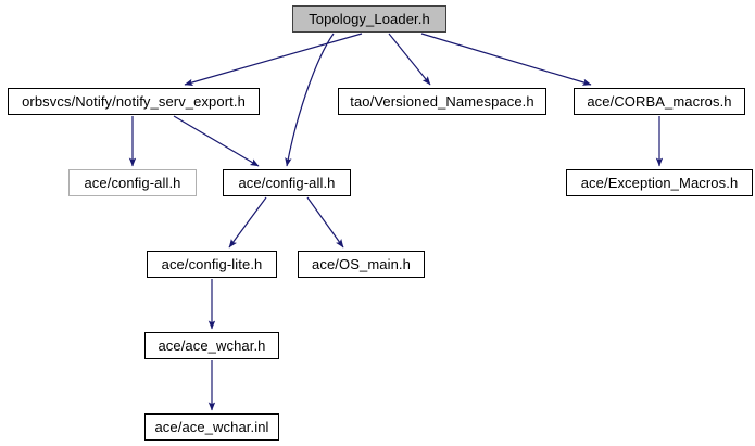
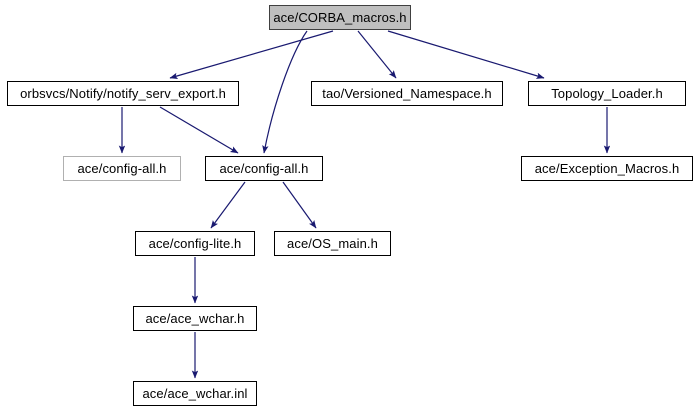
- Topology_Loader.h
+ ace/CORBA_macros.h
  orbsvcs/Notify/notify_serv_export.h
  tao/Versioned_Namespace.h
- ace/CORBA_macros.h
+ Topology_Loader.h
  ace/config-all.h
  ace/config-all.h
  ace/Exception_Macros.h
  ace/config-lite.h
  ace/OS_main.h
  ace/ace_wchar.h
  ace/ace_wchar.inl
